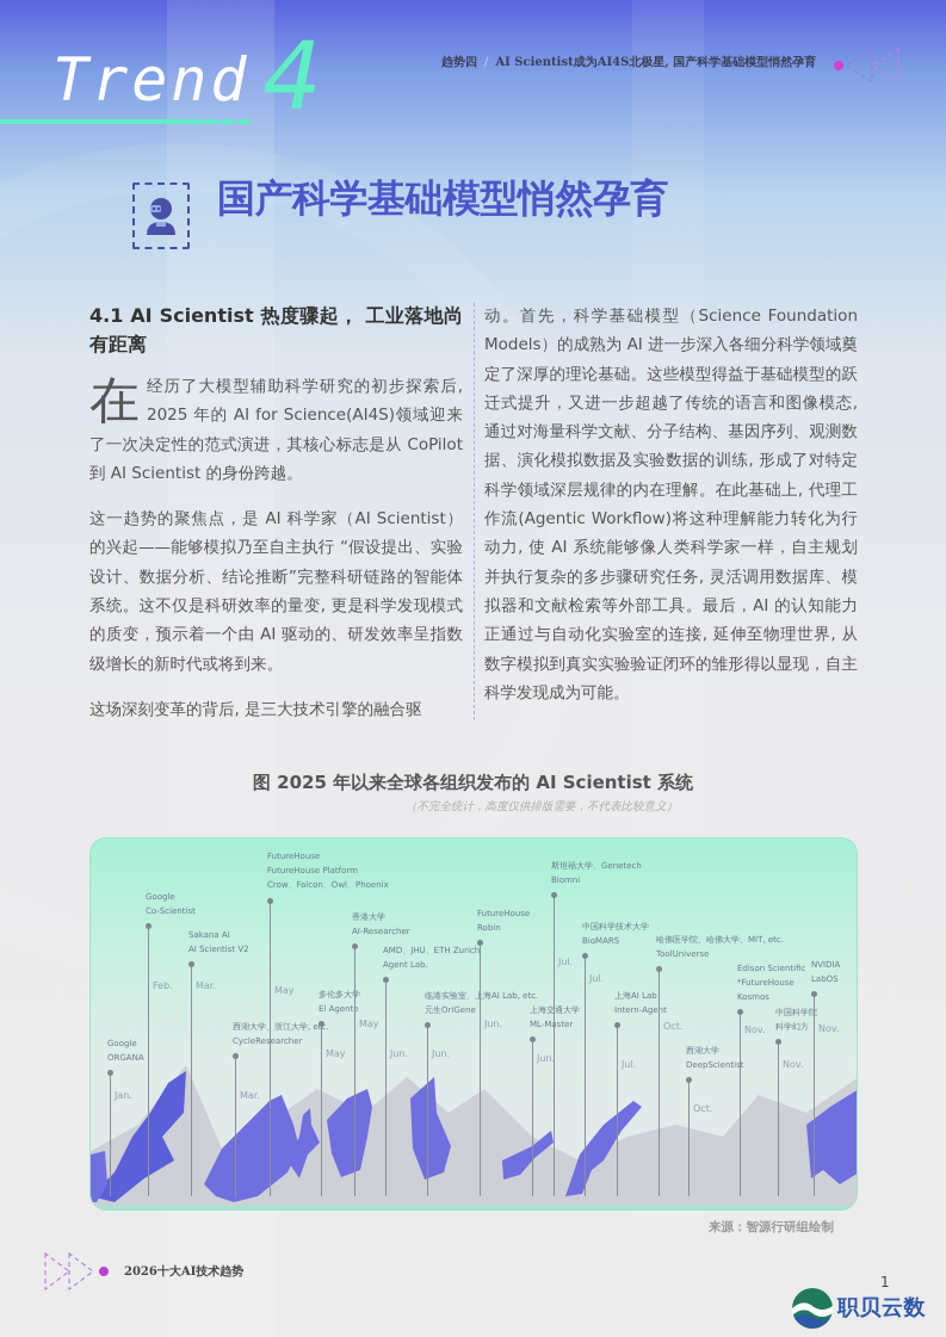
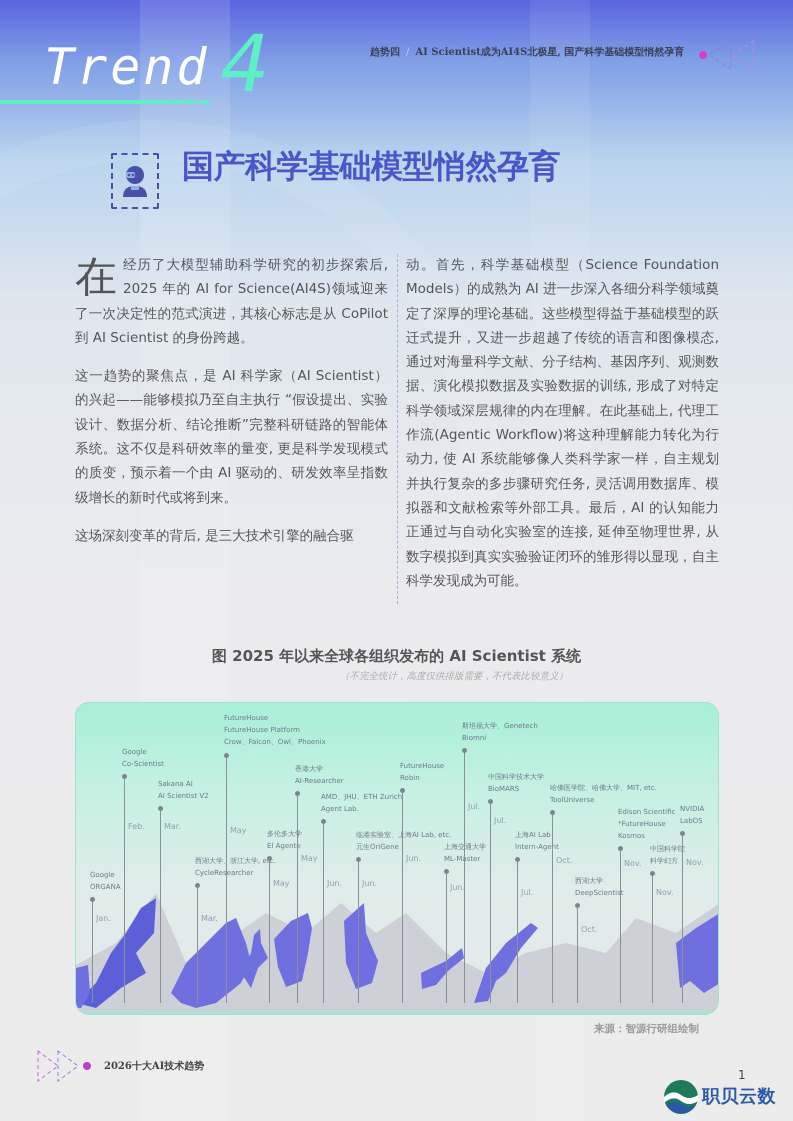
  Trend
  4
  趋势四 / AI Scientist成为AI4S北极星, 国产科学基础模型悄然孕育
  国产科学基础模型悄然孕育
- 4.1 AI Scientist 热度骤起， 工业落地尚有距离
  在
  经历了大模型辅助科学研究的初步探索后, 2025 年的 AI for Science(AI4S)领域迎来了一次决定性的范式演进，其核心标志是从 CoPilot 到 AI Scientist 的身份跨越。
  这一趋势的聚焦点，是 AI 科学家（AI Scientist）的兴起——能够模拟乃至自主执行 “假设提出、实验设计、数据分析、结论推断”完整科研链路的智能体系统。这不仅是科研效率的量变, 更是科学发现模式的质变，预示着一个由 AI 驱动的、研发效率呈指数级增长的新时代或将到来。
  这场深刻变革的背后, 是三大技术引擎的融合驱
  动。首先，科学基础模型（Science Foundation Models）的成熟为 AI 进一步深入各细分科学领域奠定了深厚的理论基础。这些模型得益于基础模型的跃迁式提升，又进一步超越了传统的语言和图像模态, 通过对海量科学文献、分子结构、基因序列、观测数据、演化模拟数据及实验数据的训练, 形成了对特定科学领域深层规律的内在理解。在此基础上, 代理工作流(Agentic Workflow)将这种理解能力转化为行动力, 使 AI 系统能够像人类科学家一样，自主规划并执行复杂的多步骤研究任务, 灵活调用数据库、模拟器和文献检索等外部工具。最后，AI 的认知能力正通过与自动化实验室的连接, 延伸至物理世界, 从数字模拟到真实实验验证闭环的雏形得以显现，自主科学发现成为可能。
  图 2025 年以来全球各组织发布的 AI Scientist 系统
  （不完全统计，高度仅供排版需要，不代表比较意义）
  Google
  ORGANA
  Jan.
  Google
  Co-Scientist
  Feb.
  Sakana AI
  AI Scientist V2
  Mar.
  FutureHouse
  FutureHouse Platform
  Crow、Falcon、Owl、Phoenix
  May
  西湖大学、浙江大学, ec.
  CycleResearcher
  Mar.
  多伦多大学
  El Agente
  May
  香港大学
  AI-Researcher
  May
  AMD、JHU、ETH Zurich
  Agent Lab.
  Jun.
  临港实验室、海AI Lab, etc.
  元生OriGene
  Jun.
  FutureHouse
  Robin
  Jun.
  上海交通大学
  ML-Mster
  Jun
  斯坦福大学、Genetech
  Biomni
  Jul.
  中国科学技术大学
  BioMARS
  Jul.
  上海AI Lab
  Intern-Agent
  Jul.
  哈佛医学院、哈佛大学、MIT, etc.
  ToolUniverse
  Oct.
  西湖大学
  DeepScientist
  Oct.
  Edison Scientific
  *FutureHouse
  Kosmos
  Nov.
  中国科学
  科学幻方
  Nov.
  NVIDIA
  LabOS
  Nov.
  来源：智源行研组绘制
  2026十大AI技术趋势
  1
  职贝云数
